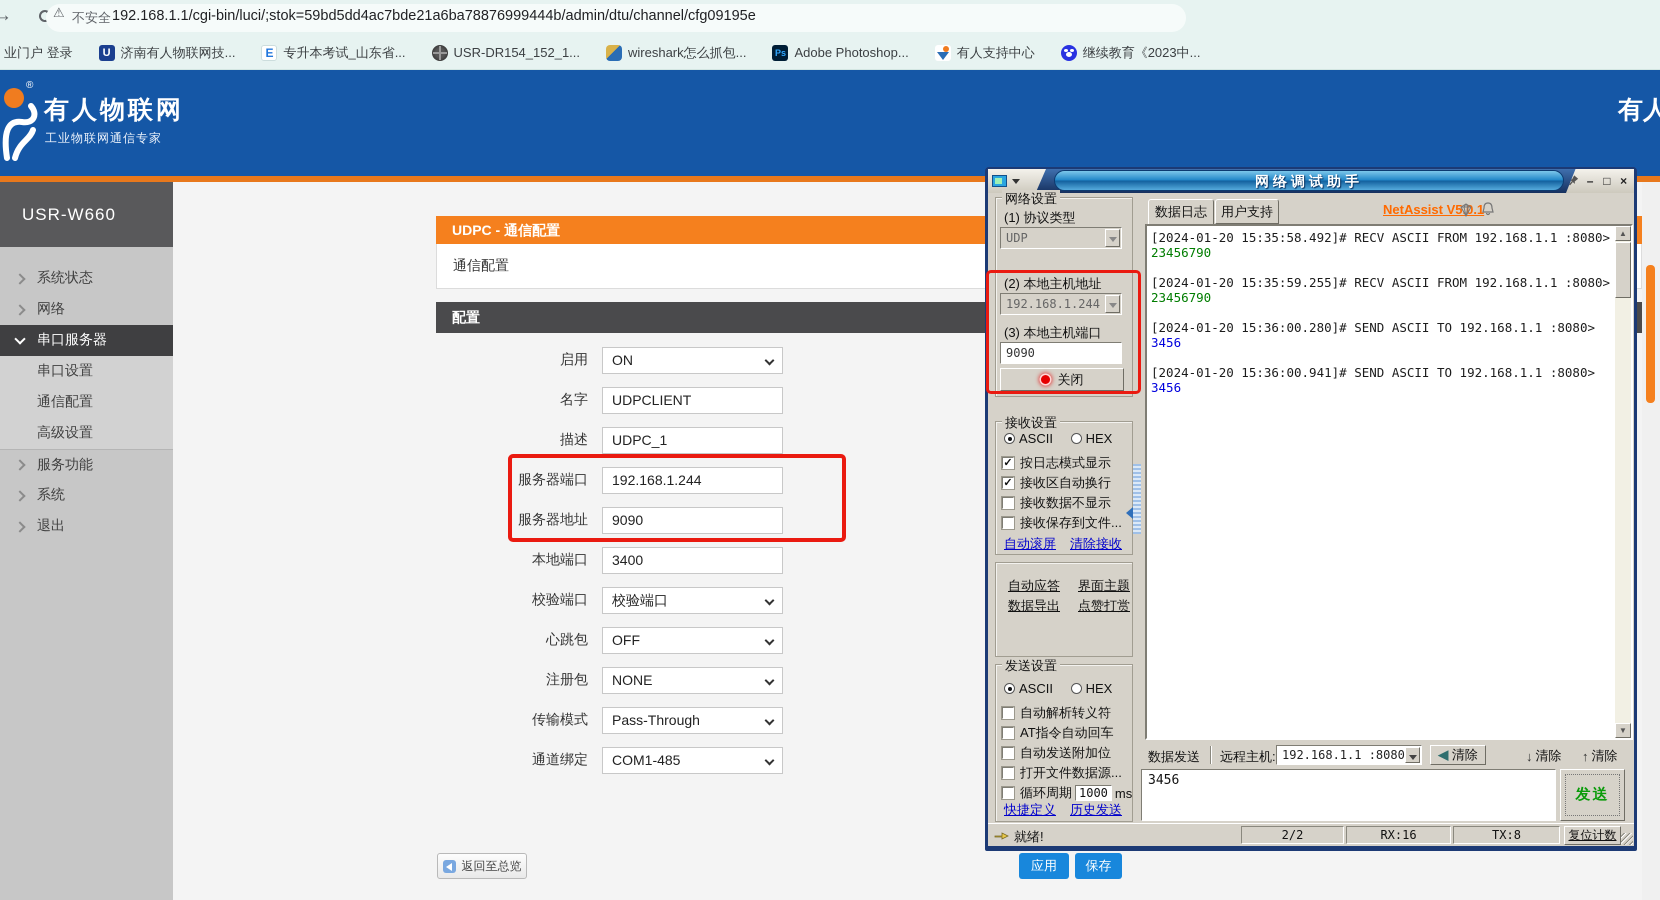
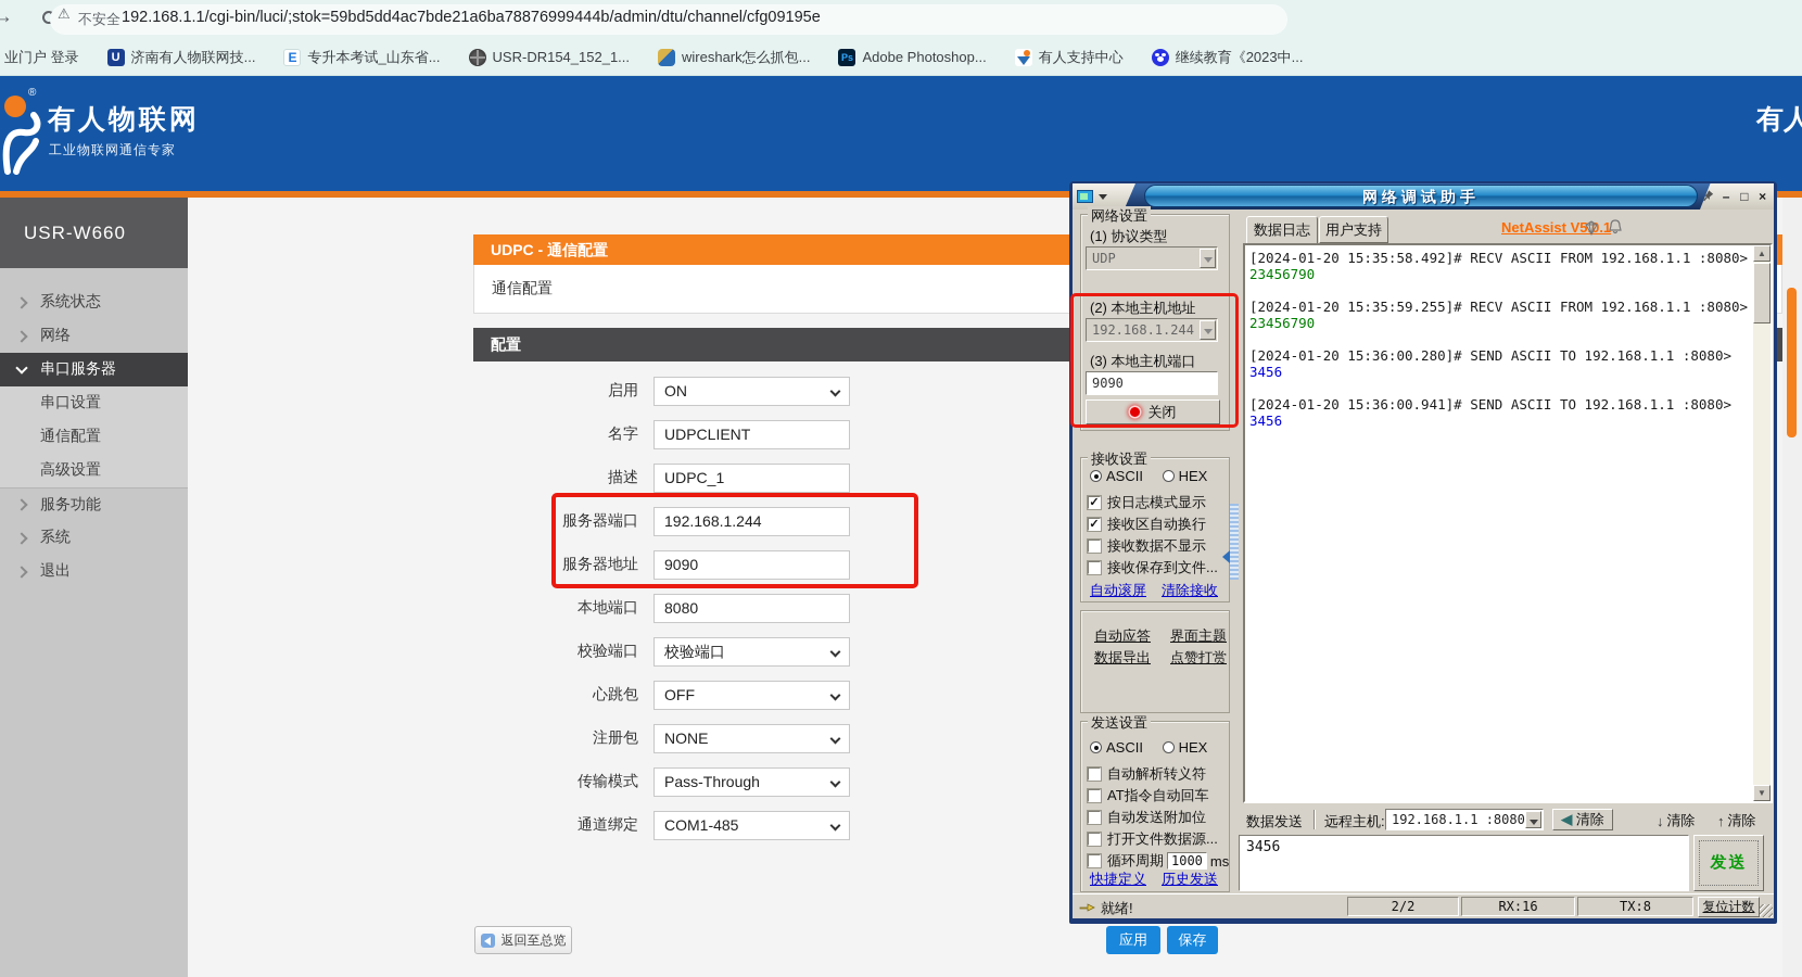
  →
  ⚠
  不安全
  192.168.1.1/cgi-bin/luci/;stok=59bd5dd4ac7bde21a6ba78876999444b/admin/dtu/channel/cfg09195e
  业门户 登录
  济南有人物联网技...
  专升本考试_山东省...
  USR-DR154_152_1...
  wireshark怎么抓包...
  Adobe Photoshop...
  有人支持中心
  继续教育《2023中...
  ®
  有人物联网
  工业物联网通信专家
  有人
  USR-W660
  系统状态
  网络
  串口服务器
  串口设置
  通信配置
  高级设置
  服务功能
  系统
  退出
  UDPC - 通信配置
  通信配置
  配置
  启用
  ON
  名字
  UDPCLIENT
  描述
  UDPC_1
  服务器端口
  192.168.1.244
  服务器地址
  9090
  本地端口
- 3400
+ 8080
  校验端口
  校验端口
  心跳包
  OFF
  注册包
  NONE
  传输模式
  Pass-Through
  通道绑定
  COM1-485
  返回至总览
  应用
  保存
  网络调试助手
  –
  □
  ×
  网络设置
  (1) 协议类型
  UDP
  (2) 本地主机地址
  192.168.1.244
  (3) 本地主机端口
  9090
  关闭
  接收设置
  ASCII HEX
  按日志模式显示
  接收区自动换行
  接收数据不显示
  接收保存到文件...
  自动滚屏
  清除接收
  自动应答
  界面主题
  数据导出
  点赞打赏
  发送设置
  ASCII HEX
  自动解析转义符
  AT指令自动回车
  自动发送附加位
  打开文件数据源...
  循环周期
  1000
  ms
  快捷定义
  历史发送
  数据日志
  用户支持
  NetAssist V5.1
  [2024-01-20 15:35:58.492]# RECV ASCII FROM 192.168.1.1 :8080>
  23456790
  [2024-01-20 15:35:59.255]# RECV ASCII FROM 192.168.1.1 :8080>
  23456790
  [2024-01-20 15:36:00.280]# SEND ASCII TO 192.168.1.1 :8080>
  3456
  [2024-01-20 15:36:00.941]# SEND ASCII TO 192.168.1.1 :8080>
  3456
  ▲
  ▼
  数据发送
  远程主机:
  192.168.1.1 :8080
  ◀ 清除
  ↓
  清除
  ↑
  清除
  3456
  发送
  就绪!
  2/2
  RX:16
  TX:8
  复位计数
